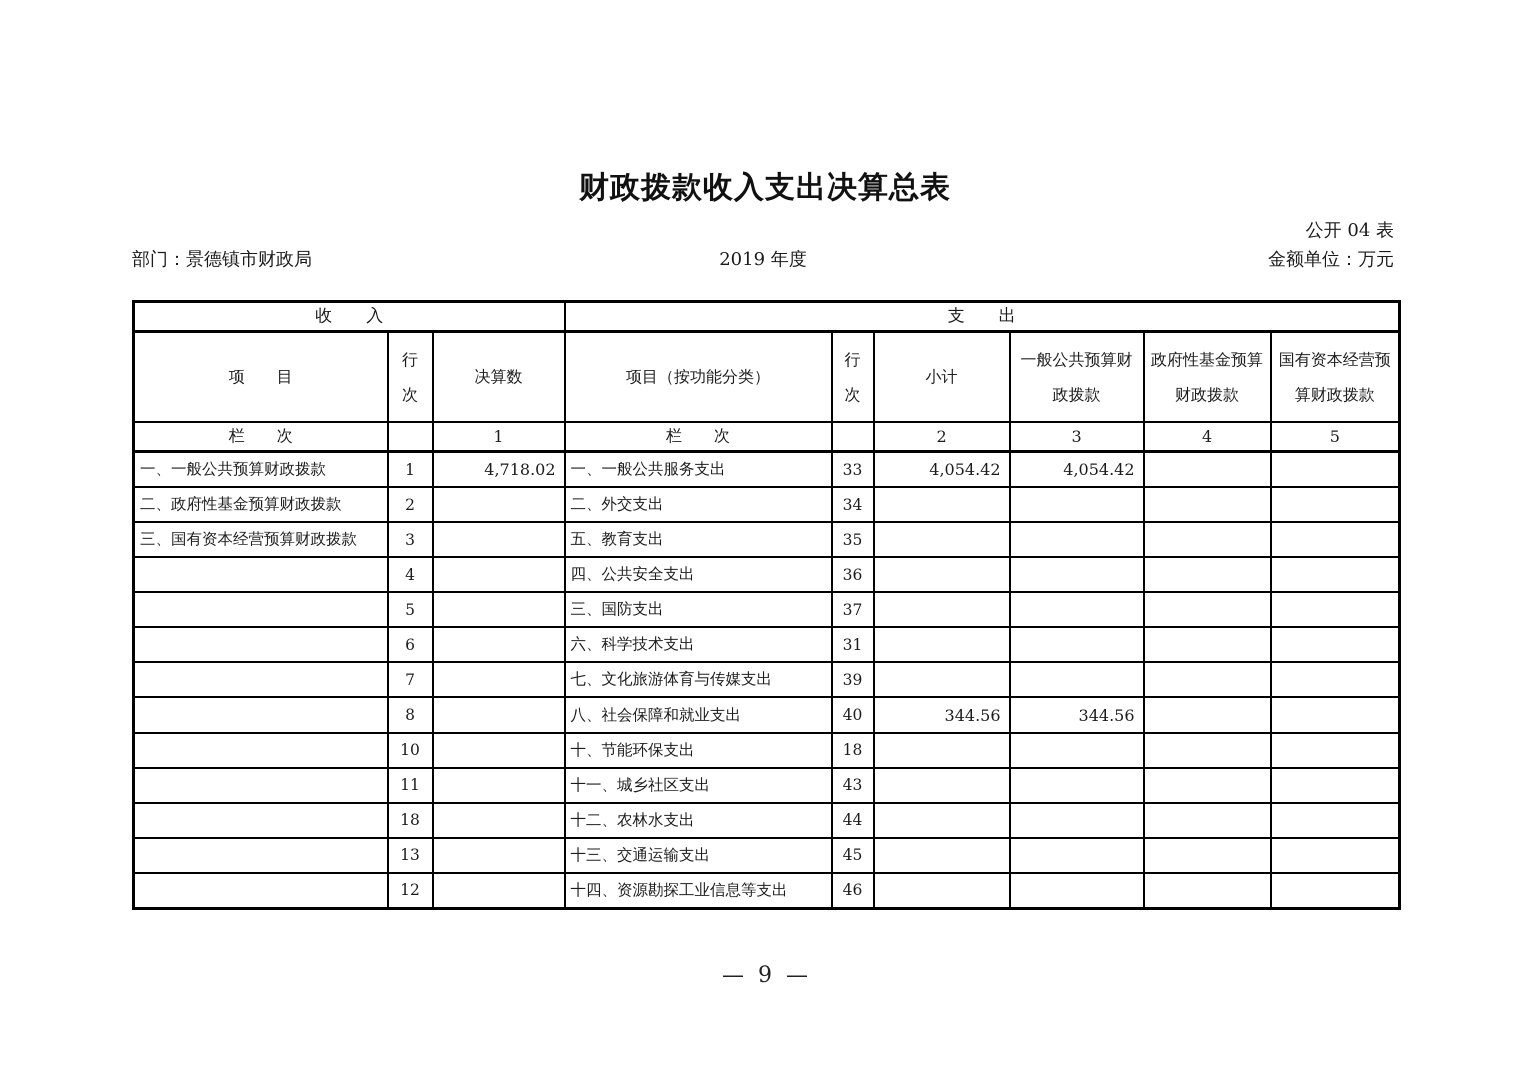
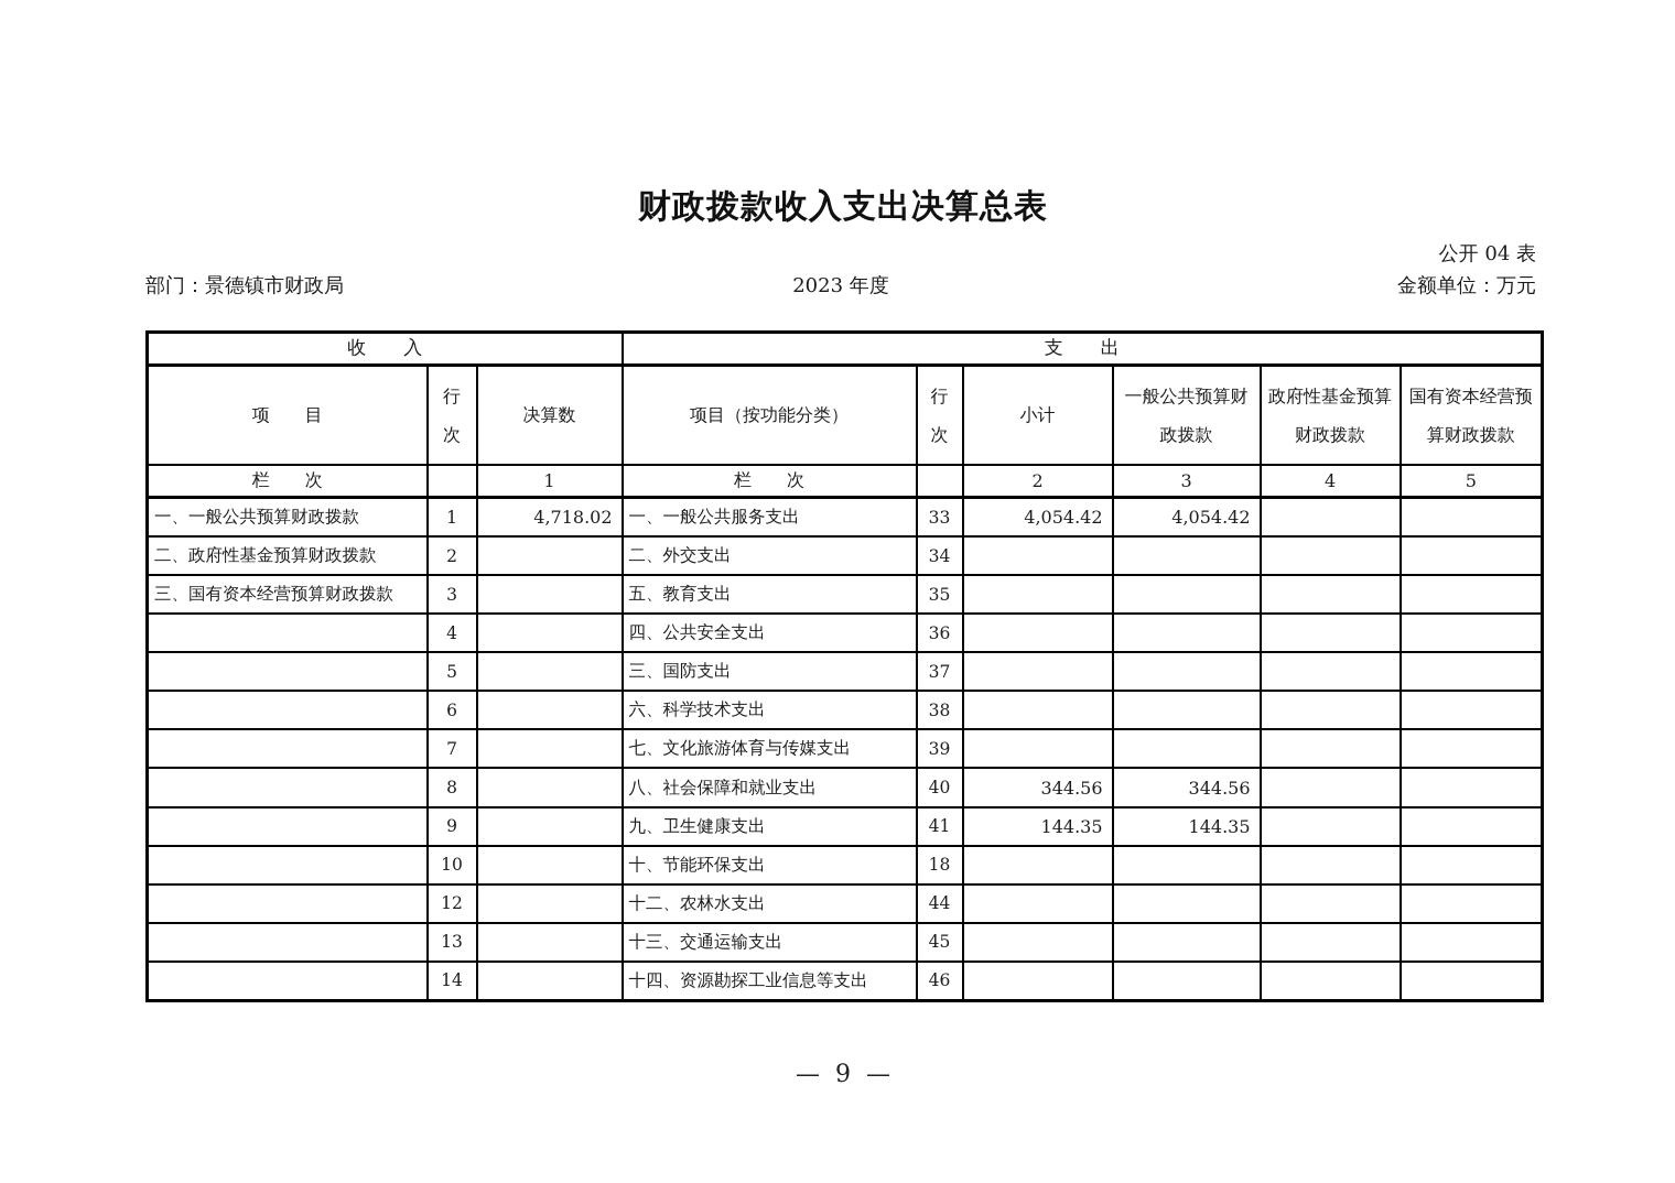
  财政拨款收入支出决算总表
  公开 04 表
  部门：景德镇市财政局
- 2019 年度
+ 2023 年度
  金额单位：万元
  收 入	支 出
  项 目	行 次	决算数	项目（按功能分类）	行 次	小计	一般公共预算财 政拨款	政府性基金预算 财政拨款	国有资本经营预 算财政拨款
  栏 次		1	栏 次		2	3	4	5
  一、一般公共预算财政拨款	1	4,718.02	一、一般公共服务支出	33	4,054.42	4,054.42
  二、政府性基金预算财政拨款	2		二、外交支出	34
  三、国有资本经营预算财政拨款	3		五、教育支出	35
  	4		四、公共安全支出	36
  	5		三、国防支出	37
- 	6		六、科学技术支出	31
+ 	6		六、科学技术支出	38
  	7		七、文化旅游体育与传媒支出	39
  	8		八、社会保障和就业支出	40	344.56	344.56
+ 	9		九、卫生健康支出	41	144.35	144.35
  	10		十、节能环保支出	18
- 	11		十一、城乡社区支出	43
- 	18		十二、农林水支出	44
+ 	12		十二、农林水支出	44
  	13		十三、交通运输支出	45
- 	12		十四、资源勘探工业信息等支出	46
+ 	14		十四、资源勘探工业信息等支出	46
  — 9 —
